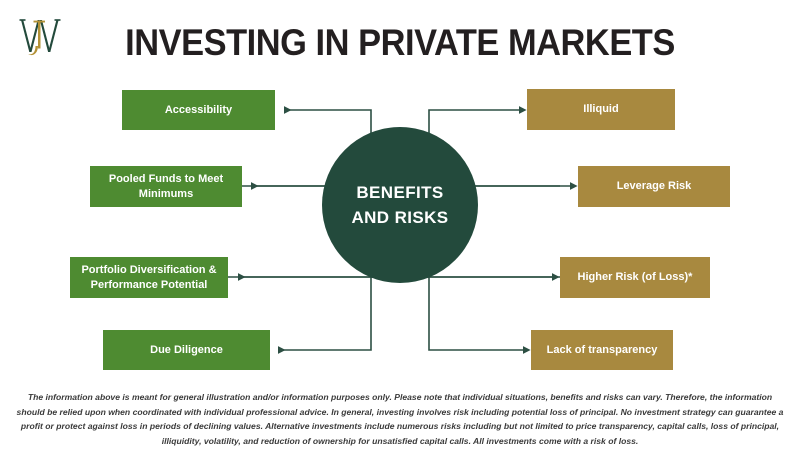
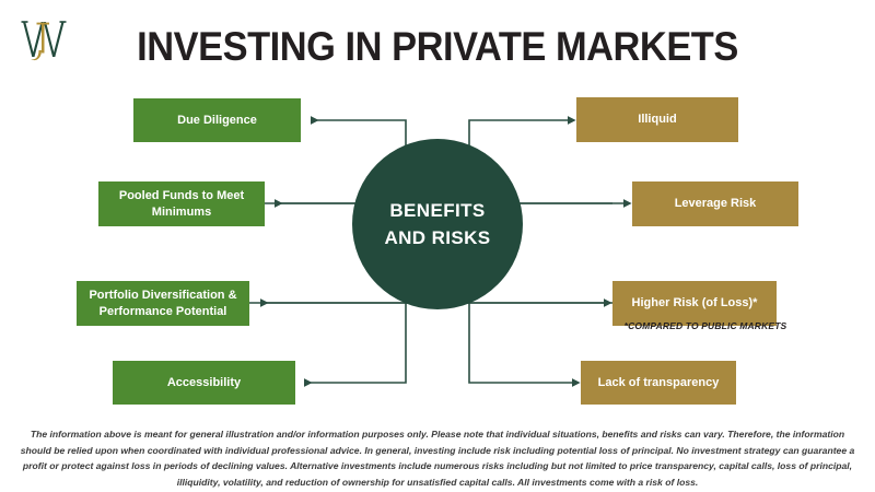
  INVESTING IN PRIVATE MARKETS
  BENEFITS
  AND RISKS
- Accessibility
+ Due Diligence
  Pooled Funds to Meet Minimums
  Portfolio Diversification & Performance Potential
- Due Diligence
+ Accessibility
  Illiquid
  Leverage Risk
  Higher Risk (of Loss)*
  Lack of transparency
+ *COMPARED TO PUBLIC MARKETS
- The information above is meant for general illustration and/or information purposes only. Please note that individual situations, benefits and risks can vary. Therefore, the information should be relied upon when coordinated with individual professional advice. In general, investing involves risk including potential loss of principal. No investment strategy can guarantee a profit or protect against loss in periods of declining values. Alternative investments include numerous risks including but not limited to price transparency, capital calls, loss of principal, illiquidity, volatility, and reduction of ownership for unsatisfied capital calls. All investments come with a risk of loss.
+ The information above is meant for general illustration and/or information purposes only. Please note that individual situations, benefits and risks can vary. Therefore, the information should be relied upon when coordinated with individual professional advice. In general, investing include risk including potential loss of principal. No investment strategy can guarantee a profit or protect against loss in periods of declining values. Alternative investments include numerous risks including but not limited to price transparency, capital calls, loss of principal, illiquidity, volatility, and reduction of ownership for unsatisfied capital calls. All investments come with a risk of loss.
